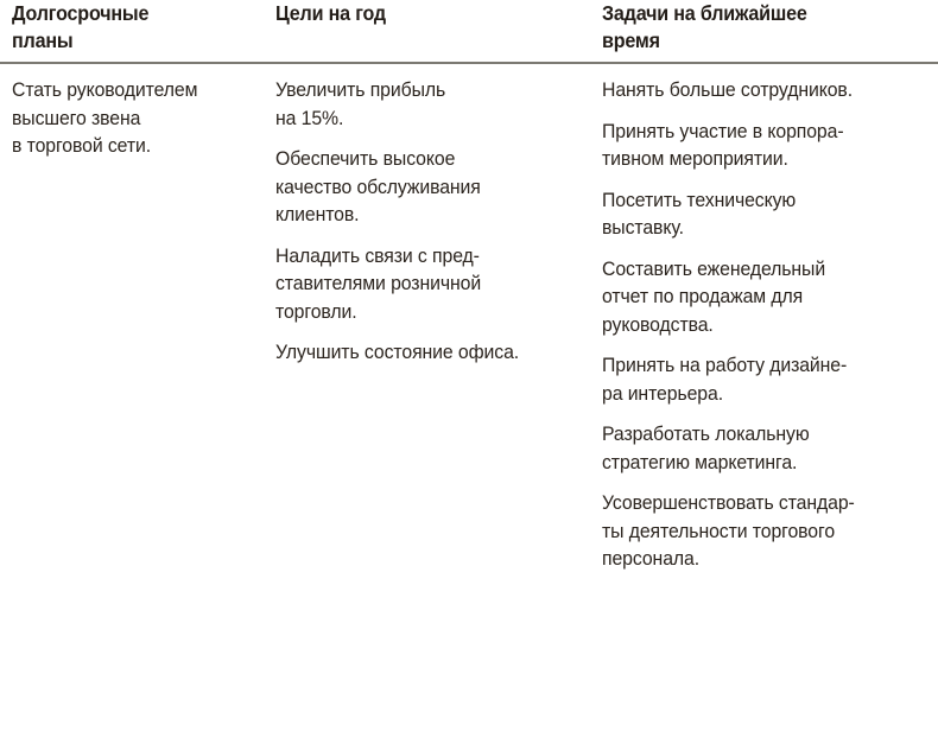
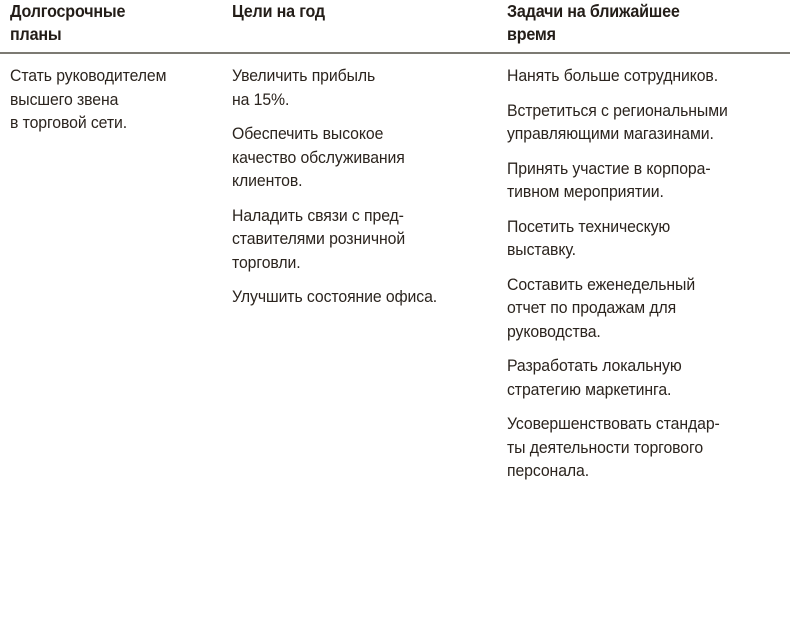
  Долгосрочные
  планы
  Цели на год
  Задачи на ближайшее
  время
  Стать руководителем
  высшего звена
  в торговой сети.
  Увеличить прибыль
  на 15%.
  Обеспечить высокое
  качество обслуживания
  клиентов.
  Наладить связи с пред-
  ставителями розничной
  торговли.
  Улучшить состояние офиса.
  Нанять больше сотрудников.
+ Встретиться с региональными
+ управляющими магазинами.
  Принять участие в корпора-
  тивном мероприятии.
  Посетить техническую
  выставку.
  Составить еженедельный
  отчет по продажам для
  руководства.
- Принять на работу дизайне-
- ра интерьера.
  Разработать локальную
  стратегию маркетинга.
  Усовершенствовать стандар-
  ты деятельности торгового
  персонала.
